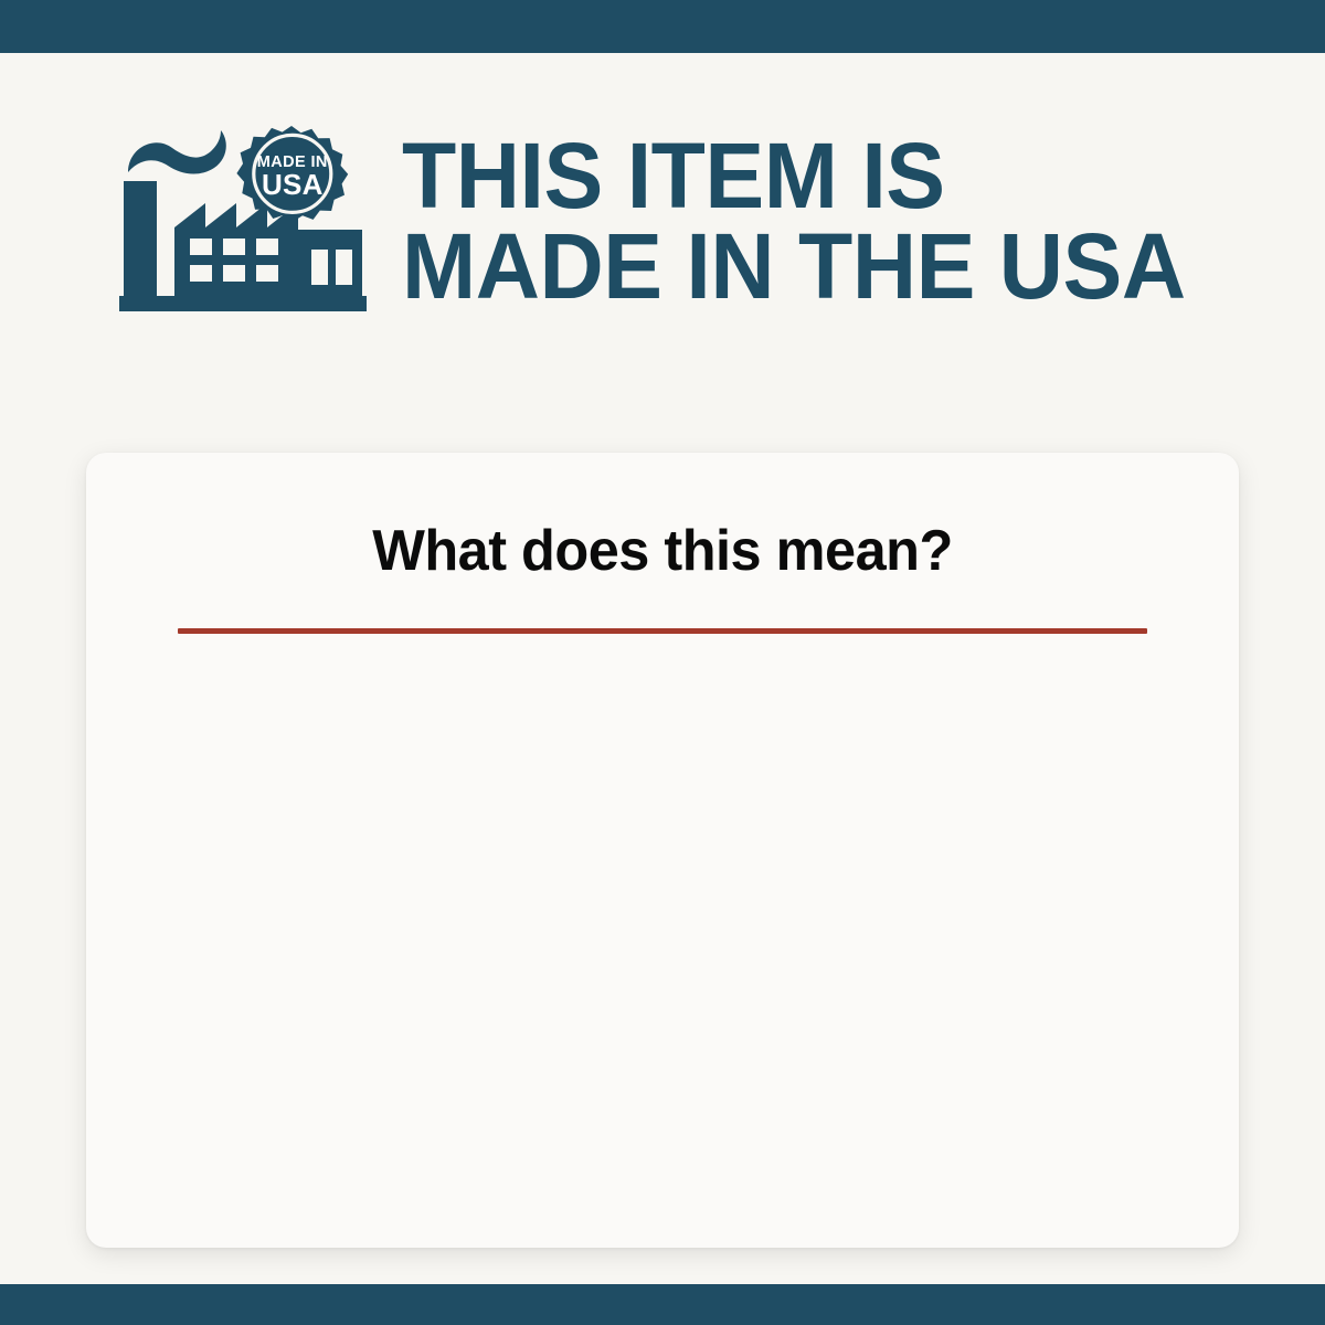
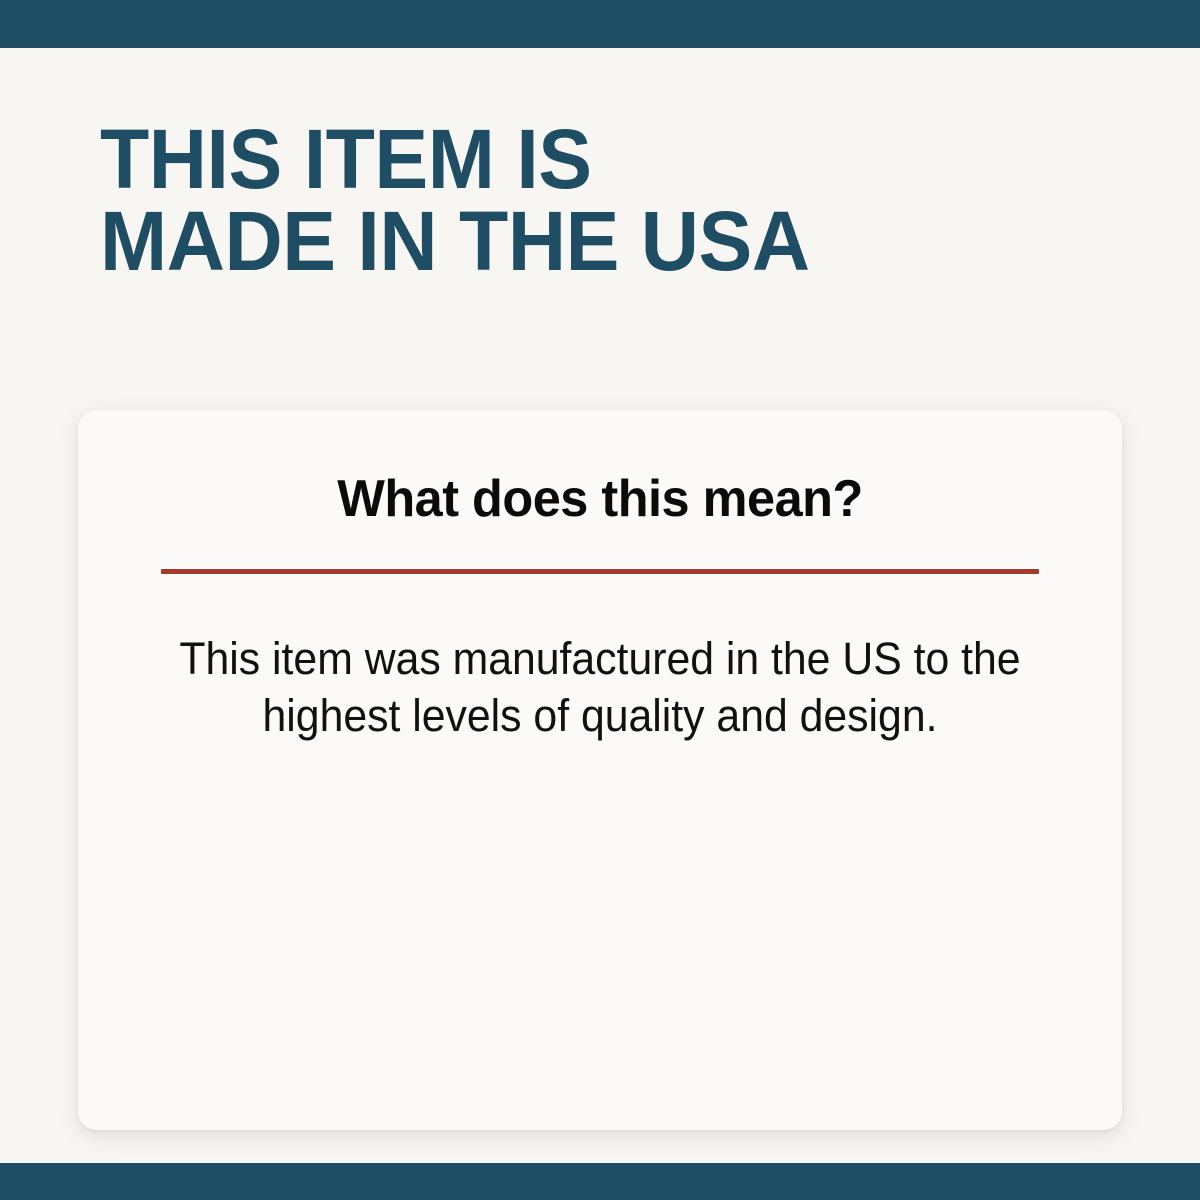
- MADE IN
- USA
  THIS ITEM IS
  MADE IN THE USA
  What does this mean?
+ This item was manufactured in the US to the highest levels of quality and design.
